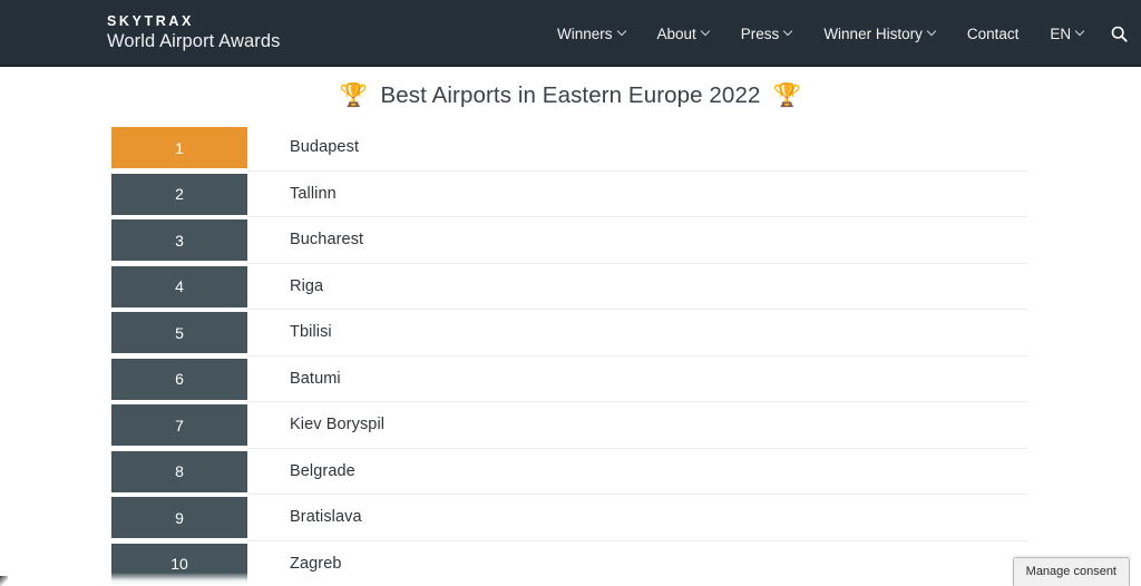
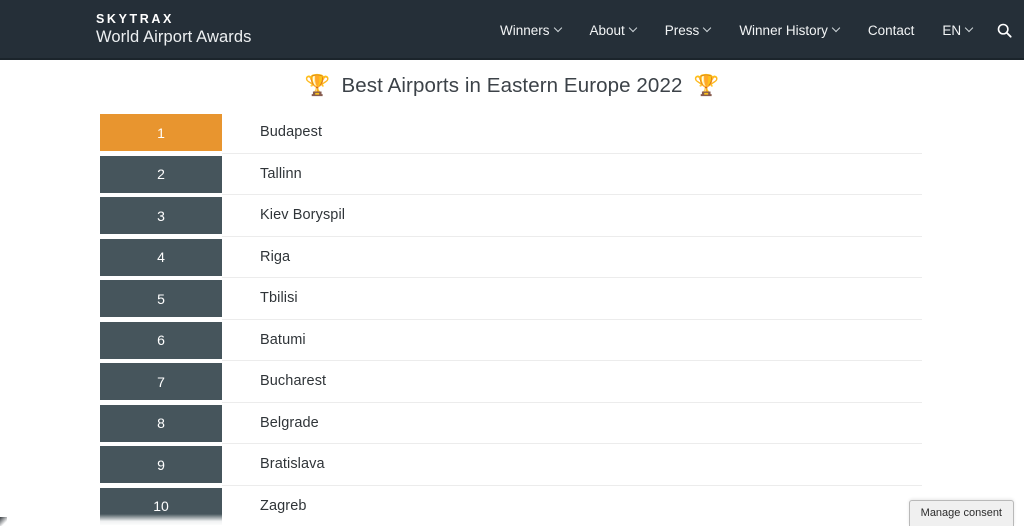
  SKYTRAX
  World Airport Awards
  Winners
  About
  Press
  Winner History
  Contact
  EN
  🏆
  Best Airports in Eastern Europe 2022
  🏆
  1
  Budapest
  2
  Tallinn
  3
- Bucharest
+ Kiev Boryspil
  4
  Riga
  5
  Tbilisi
  6
  Batumi
  7
- Kiev Boryspil
+ Bucharest
  8
  Belgrade
  9
  Bratislava
  10
  Zagreb
  Manage consent
